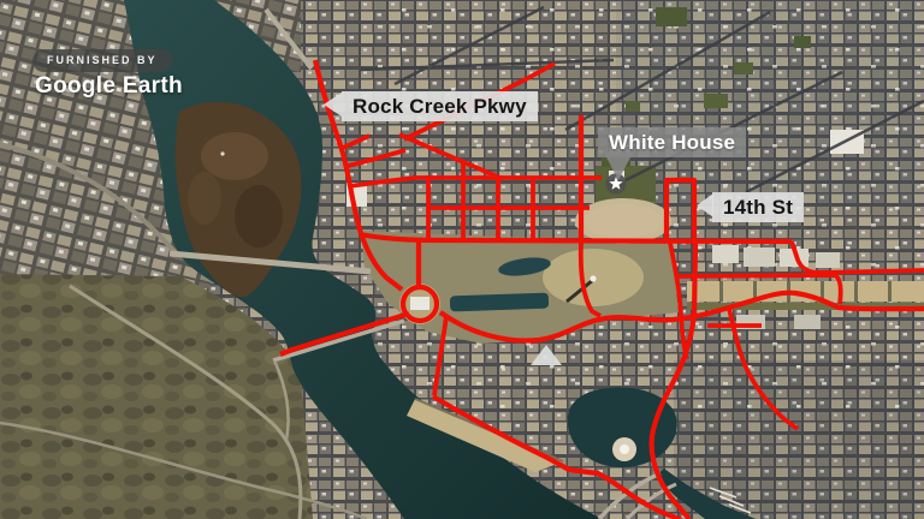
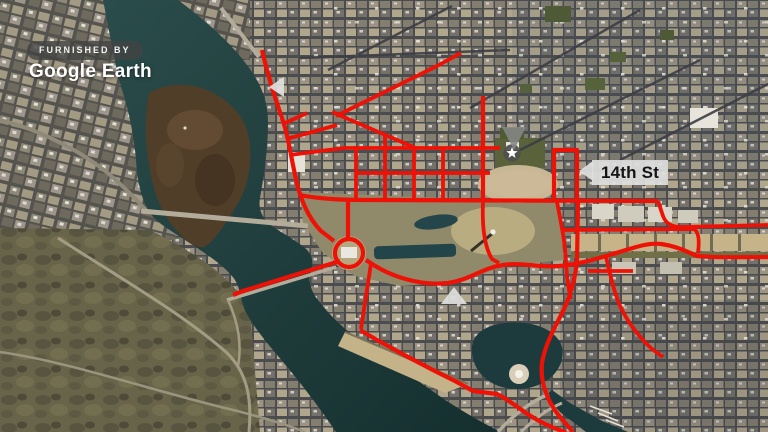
  FURNISHED BY
  Google Earth
- Rock Creek Pkwy
- White House
  14th St
